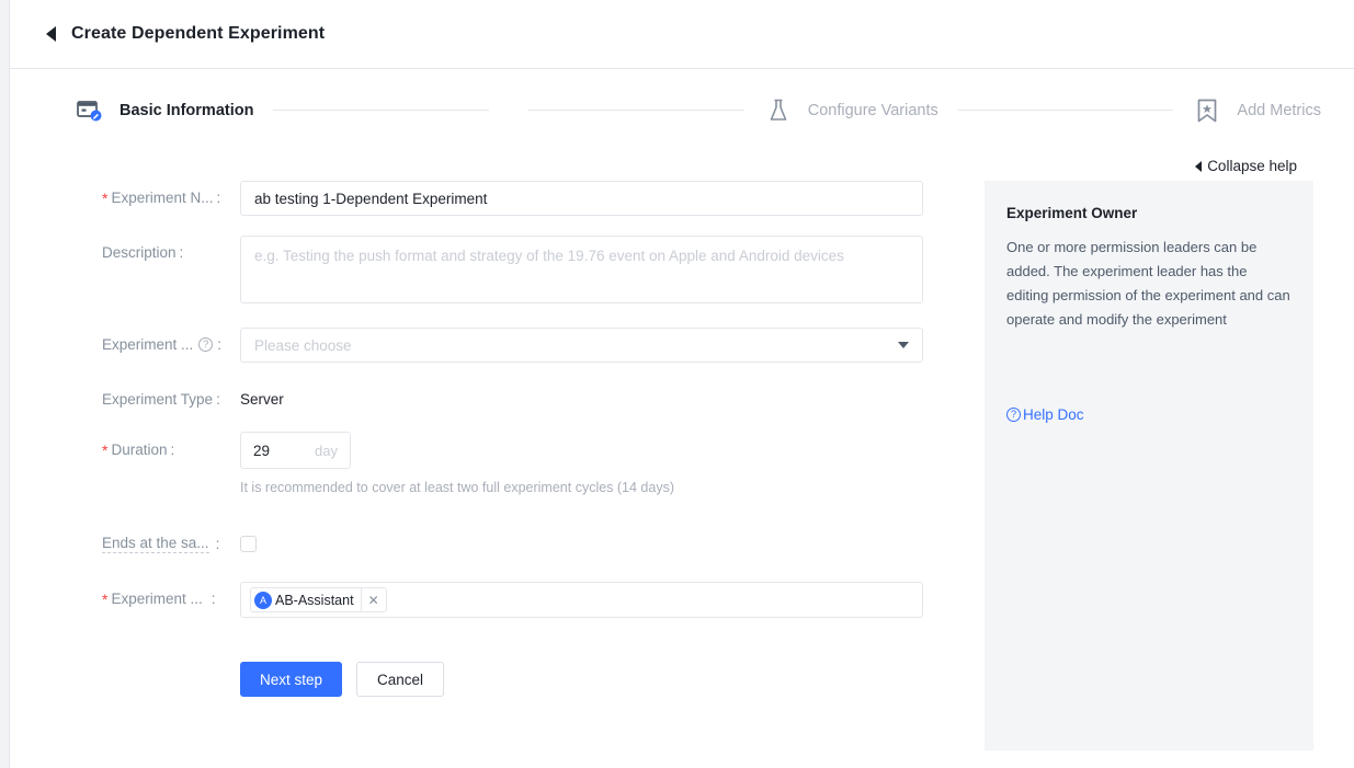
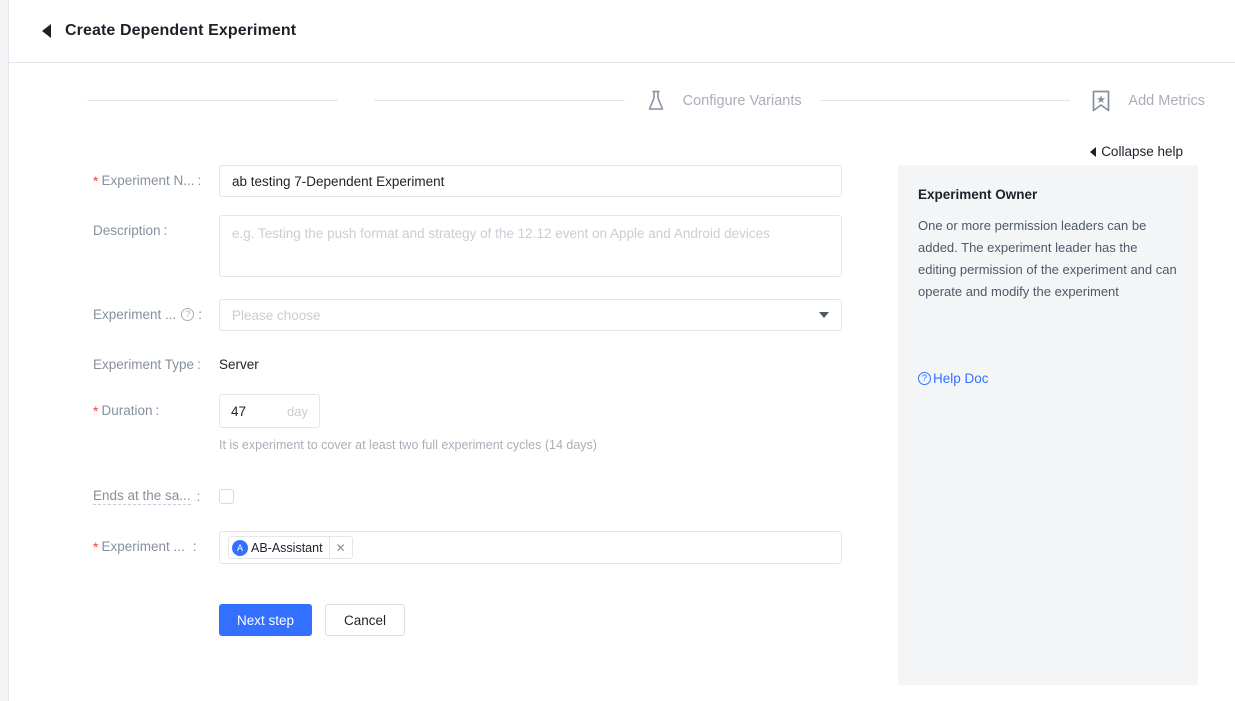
  Create Dependent Experiment
- Basic Information
  Configure Variants
  Add Metrics
  Collapse help
  *
  Experiment N...
  :
- ab testing 1-Dependent Experiment
+ ab testing 7-Dependent Experiment
  Description
  :
- e.g. Testing the push format and strategy of the 19.76 event on Apple and Android devices
+ e.g. Testing the push format and strategy of the 12.12 event on Apple and Android devices
  Experiment ...
  ?
  :
  Please choose
  Experiment Type
  :
  Server
  *
  Duration
  :
- 29
+ 47
  day
- It is recommended to cover at least two full experiment cycles (14 days)
+ It is experiment to cover at least two full experiment cycles (14 days)
  Ends at the sa...
  :
  *
  Experiment ...
  :
  A
  AB-Assistant
  ✕
  Next step
  Cancel
  Experiment Owner
  One or more permission leaders can be added. The experiment leader has the editing permission of the experiment and can operate and modify the experiment
  ?
  Help Doc
